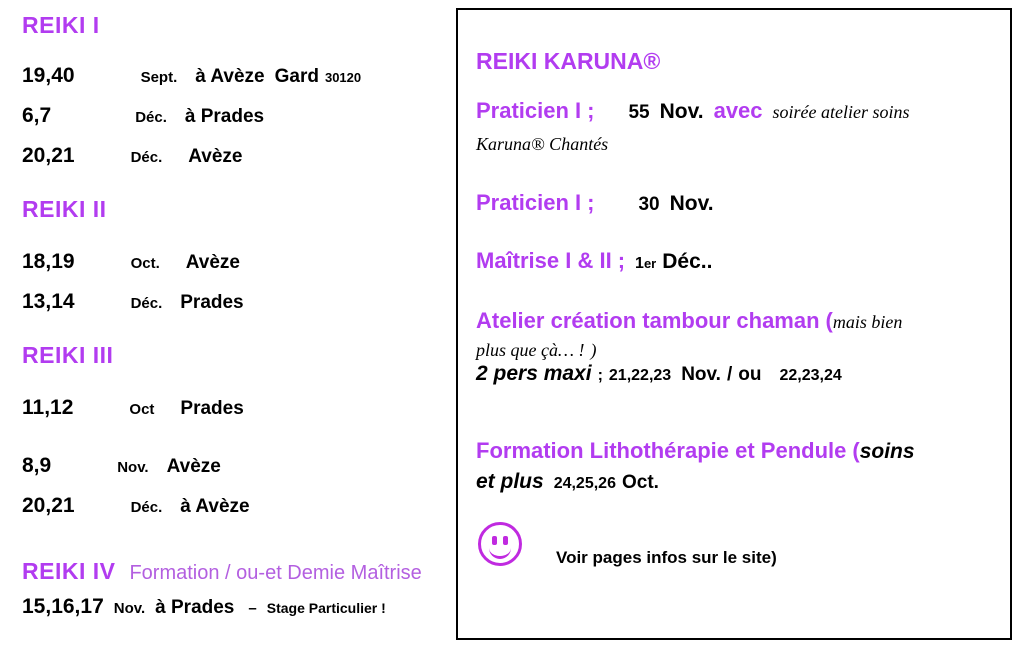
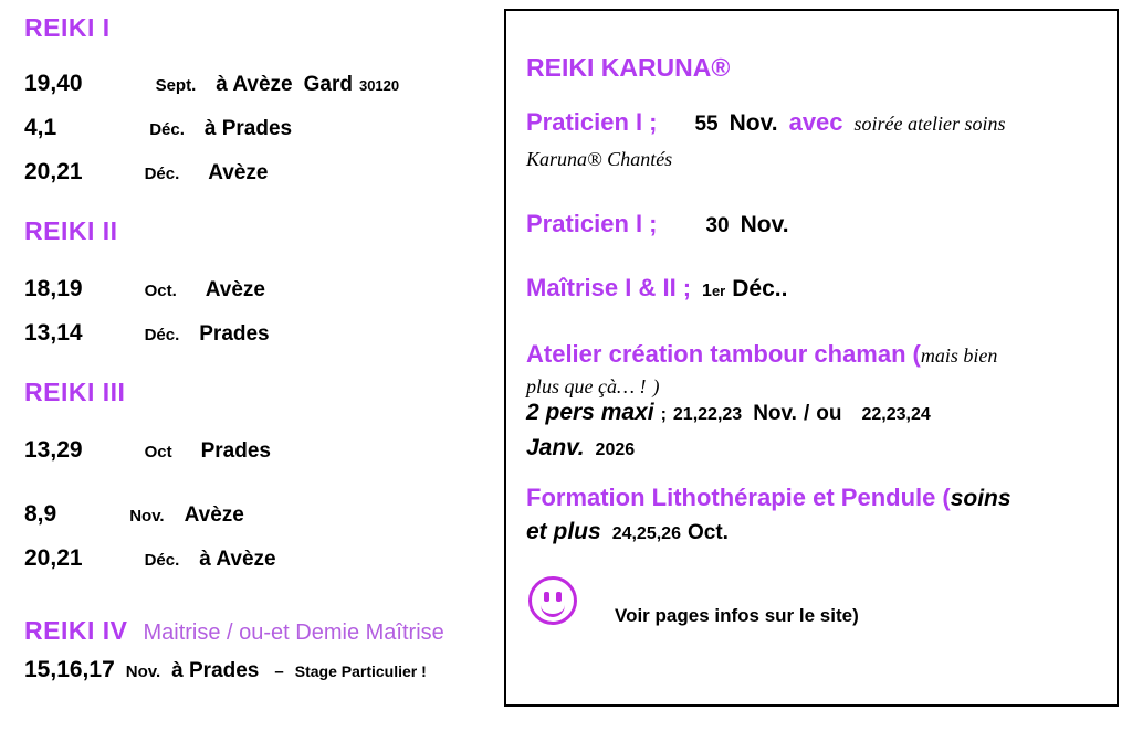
  REIKI I
  19,40
  Sept.
  à Avèze
  Gard
  30120
- 6,7
+ 4,1
  Déc.
  à Prades
  20,21
  Déc.
  Avèze
  REIKI II
  18,19
  Oct.
  Avèze
  13,14
  Déc.
  Prades
  REIKI III
- 11,12
+ 13,29
  Oct
  Prades
  8,9
  Nov.
  Avèze
  20,21
  Déc.
  à Avèze
  REIKI IV
- Formation / ou-et Demie Maîtrise
+ Maitrise / ou-et Demie Maîtrise
  15,16,17
  Nov.
  à Prades
  –
  Stage Particulier !
  REIKI KARUNA®
  Praticien I
  ;
  55
  Nov.
  avec
  soirée atelier soins
  Karuna® Chantés
  Praticien I
  ;
  30
  Nov.
  Maîtrise I & II
  ;
  1
  er
  Déc..
  Atelier création tambour chaman
  (
  mais bien
  plus que çà… !
  )
  2 pers maxi
  ;
  21,22,23
  Nov.
  /
  ou
  22,23,24
+ Janv.
+ 2026
  Formation Lithothérapie et Pendule
  (
  soins
  et plus
  24,25,26
  Oct.
  Voir pages infos sur le site)
